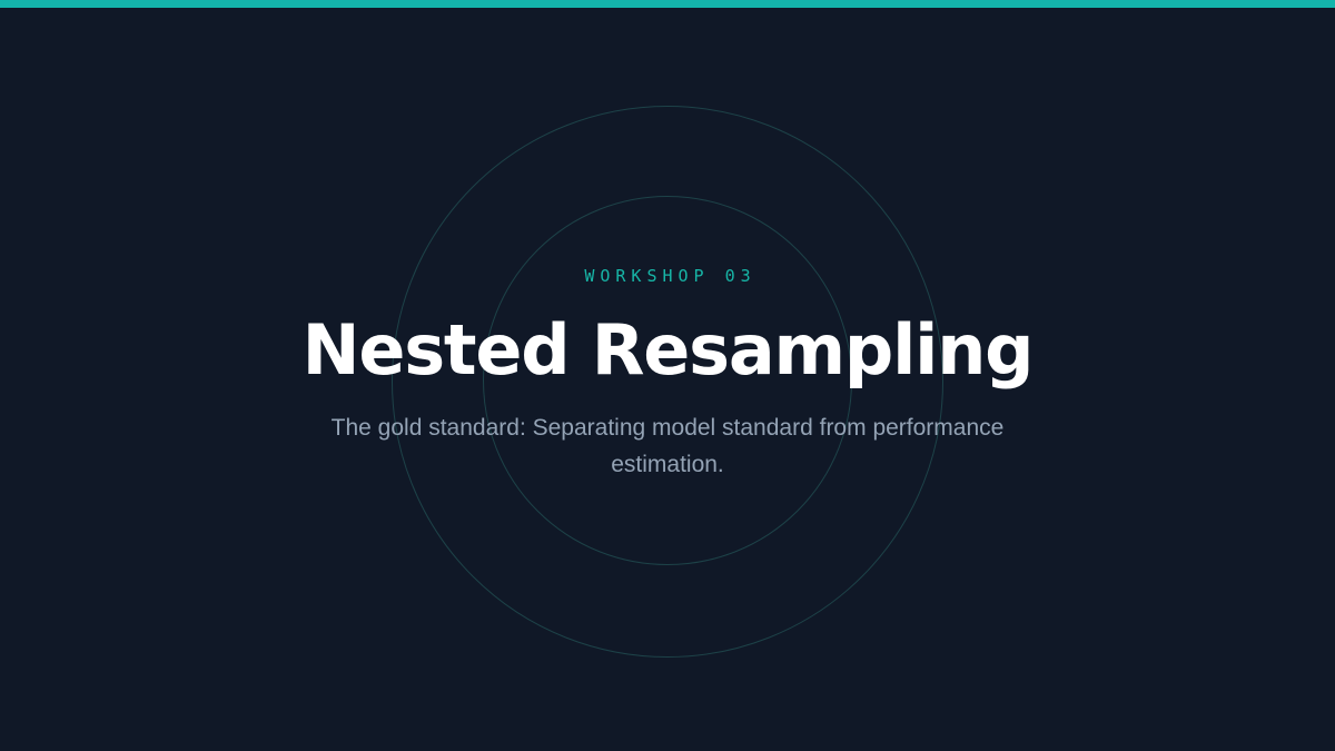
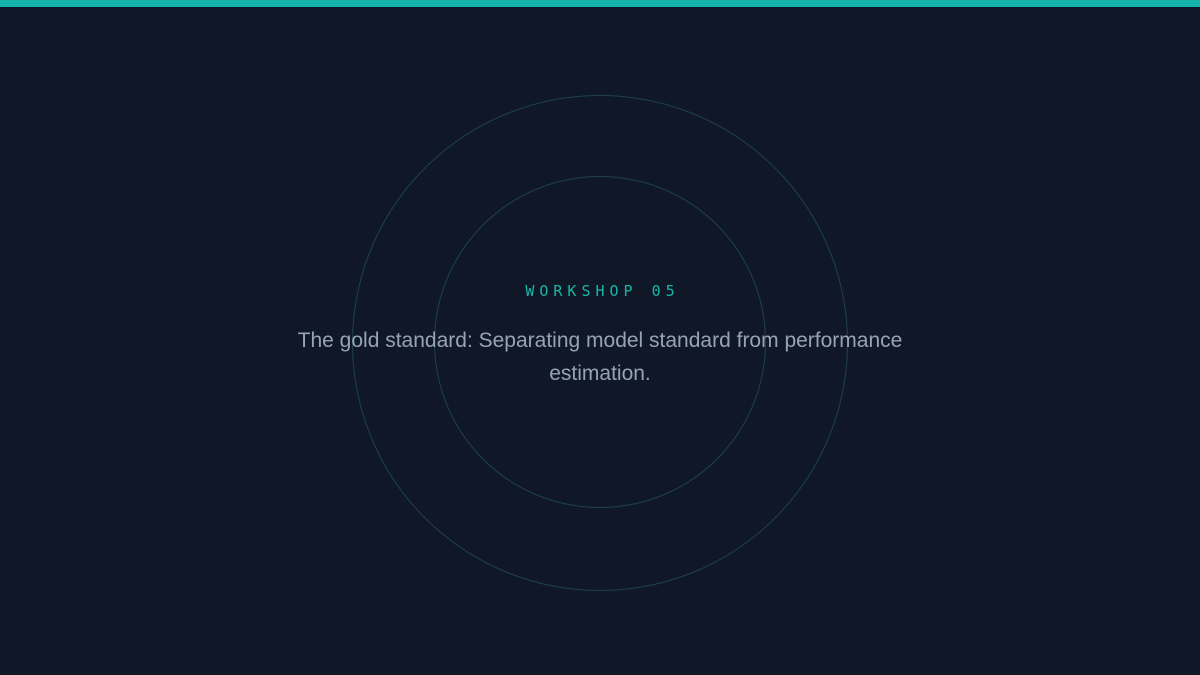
- WORKSHOP 03
+ WORKSHOP 05
- Nested Resampling
  The gold standard: Separating model standard from performance estimation.
